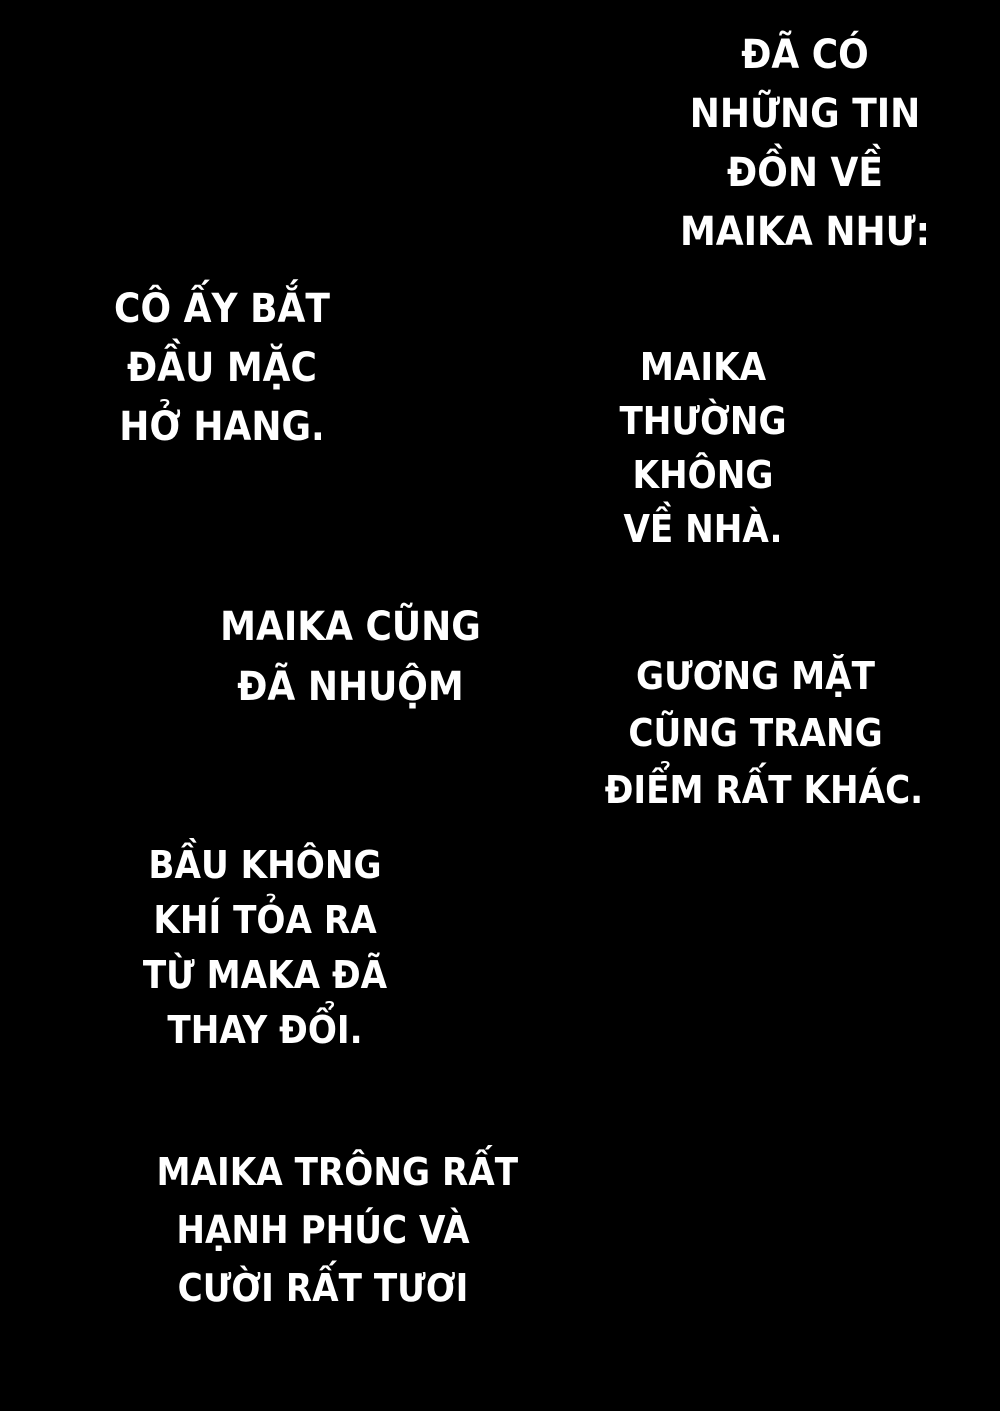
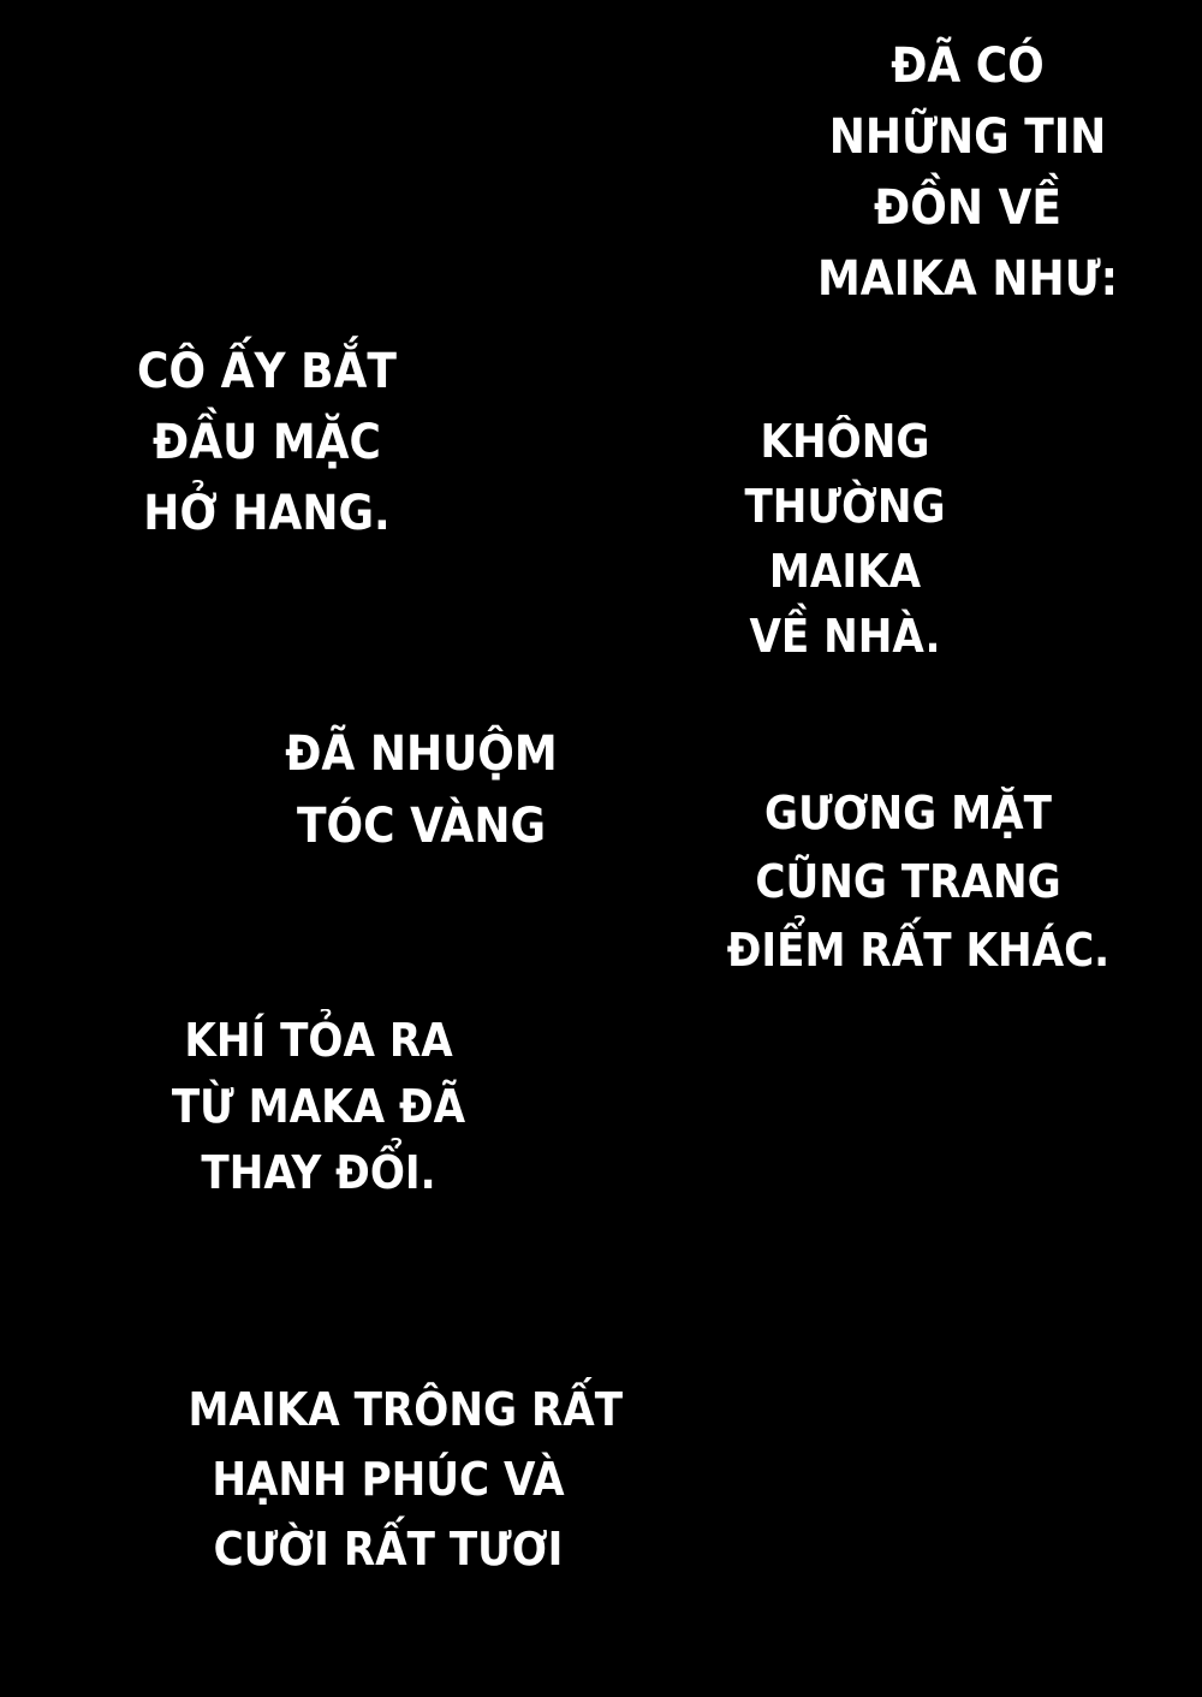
  ĐÃ CÓ
  NHỮNG TIN
  ĐỒN VỀ
  MAIKA NHƯ:
  CÔ ẤY BẮT
  ĐẦU MẶC
  HỞ HANG.
- MAIKA
+ KHÔNG
  THƯỜNG
- KHÔNG
+ MAIKA
  VỀ NHÀ.
- MAIKA CŨNG
  ĐÃ NHUỘM
+ TÓC VÀNG
  GƯƠNG MẶT
  CŨNG TRANG
  ĐIỂM RẤT KHÁC.
- BẦU KHÔNG
  KHÍ TỎA RA
  TỪ MAKA ĐÃ
  THAY ĐỔI.
  MAIKA TRÔNG RẤT
  HẠNH PHÚC VÀ
  CƯỜI RẤT TƯƠI
